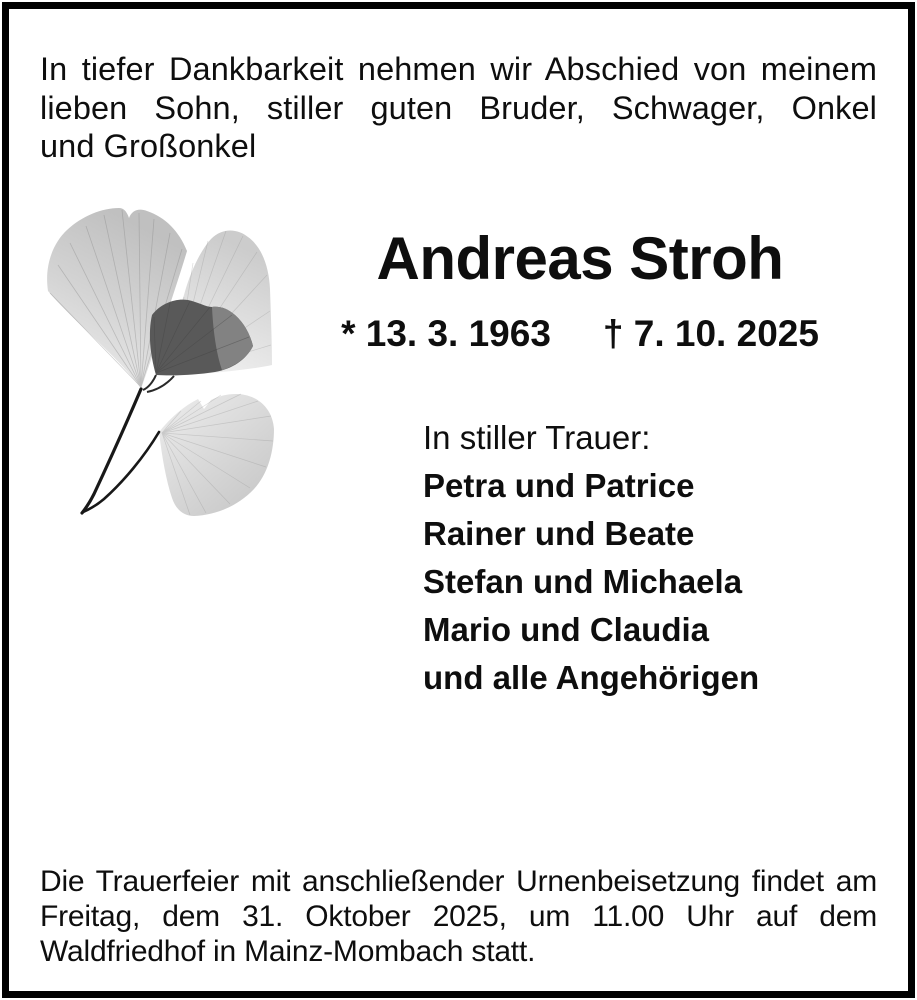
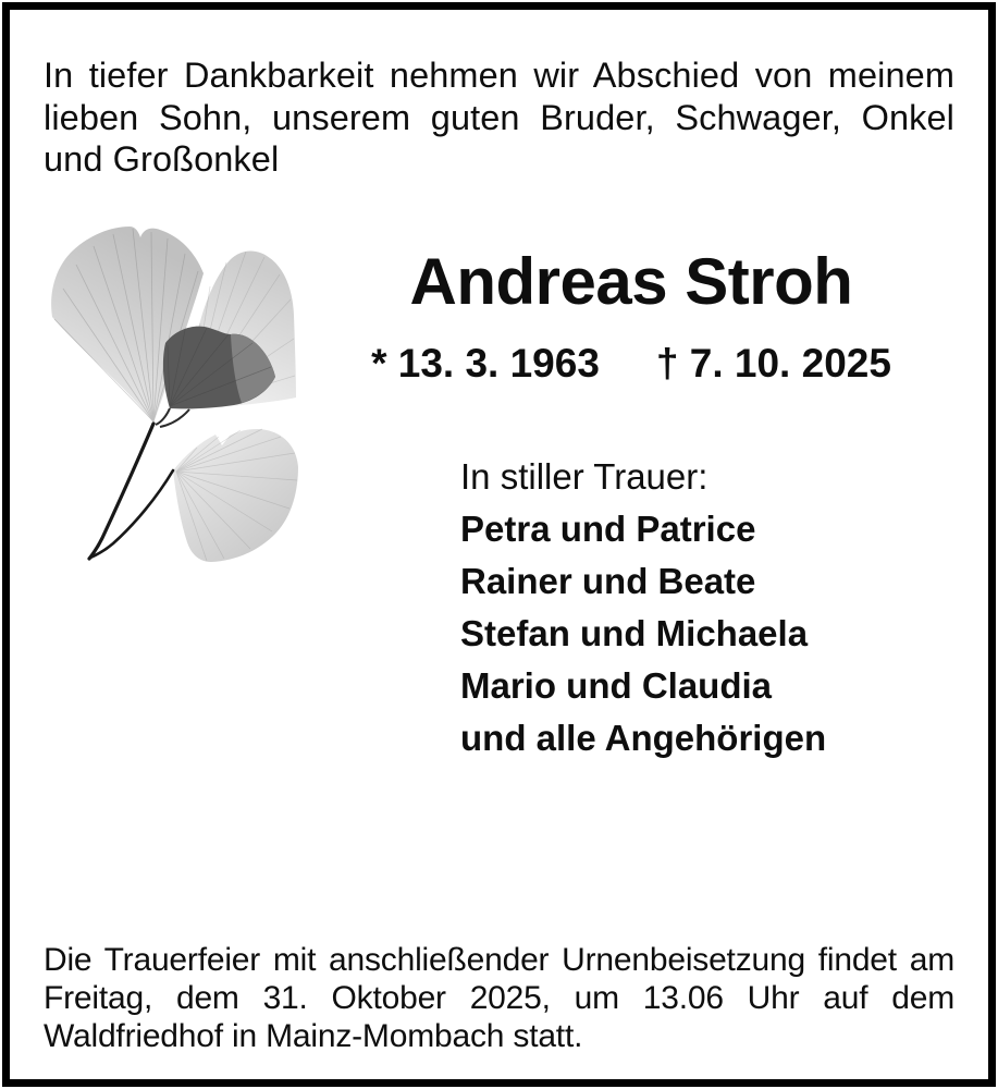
  In tiefer Dankbarkeit nehmen wir Abschied von meinem
- lieben Sohn, stiller guten Bruder, Schwager, Onkel
+ lieben Sohn, unserem guten Bruder, Schwager, Onkel
  und Großonkel
  Andreas Stroh
  * 13. 3. 1963
  † 7. 10. 2025
  In stiller Trauer:
  Petra und Patrice
  Rainer und Beate
  Stefan und Michaela
  Mario und Claudia
  und alle Angehörigen
  Die Trauerfeier mit anschließender Urnenbeisetzung findet am
- Freitag, dem 31. Oktober 2025, um 11.00 Uhr auf dem
+ Freitag, dem 31. Oktober 2025, um 13.06 Uhr auf dem
  Waldfriedhof in Mainz-Mombach statt.
